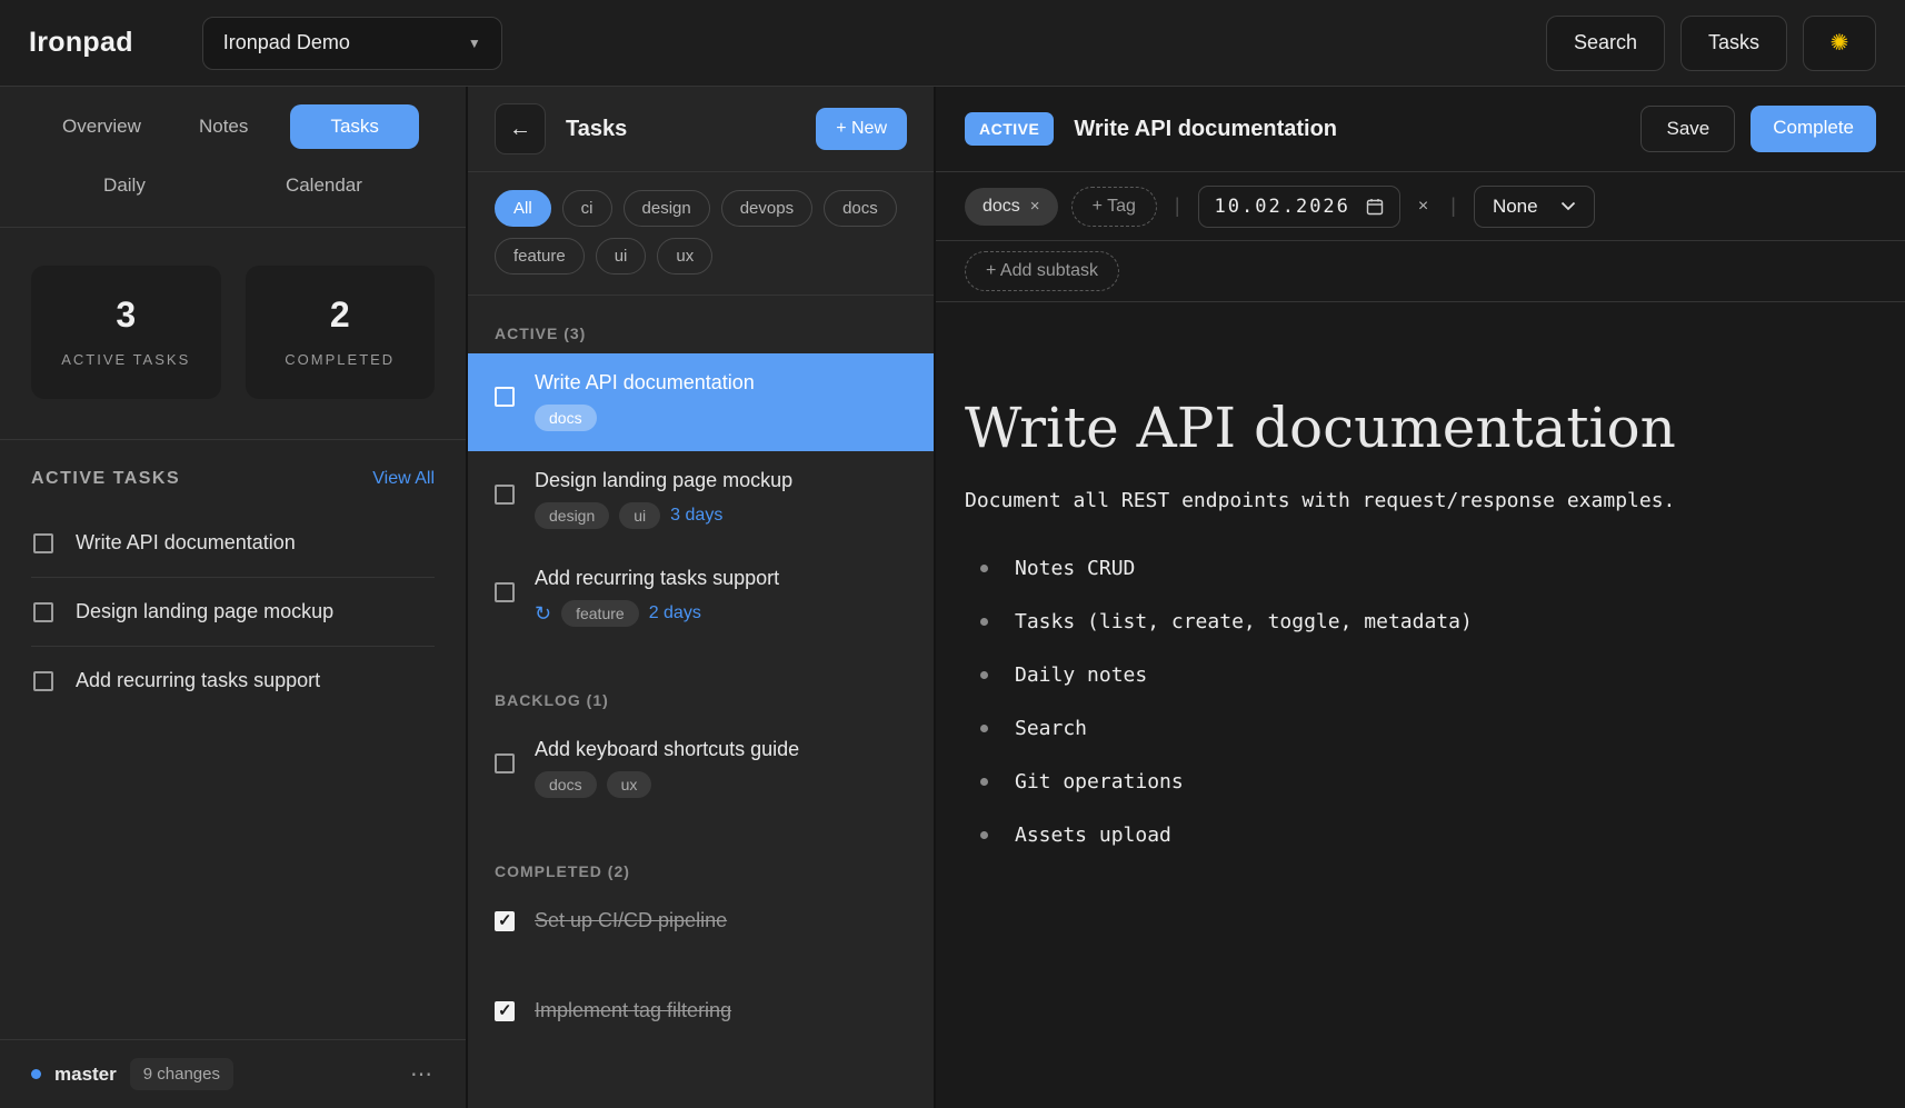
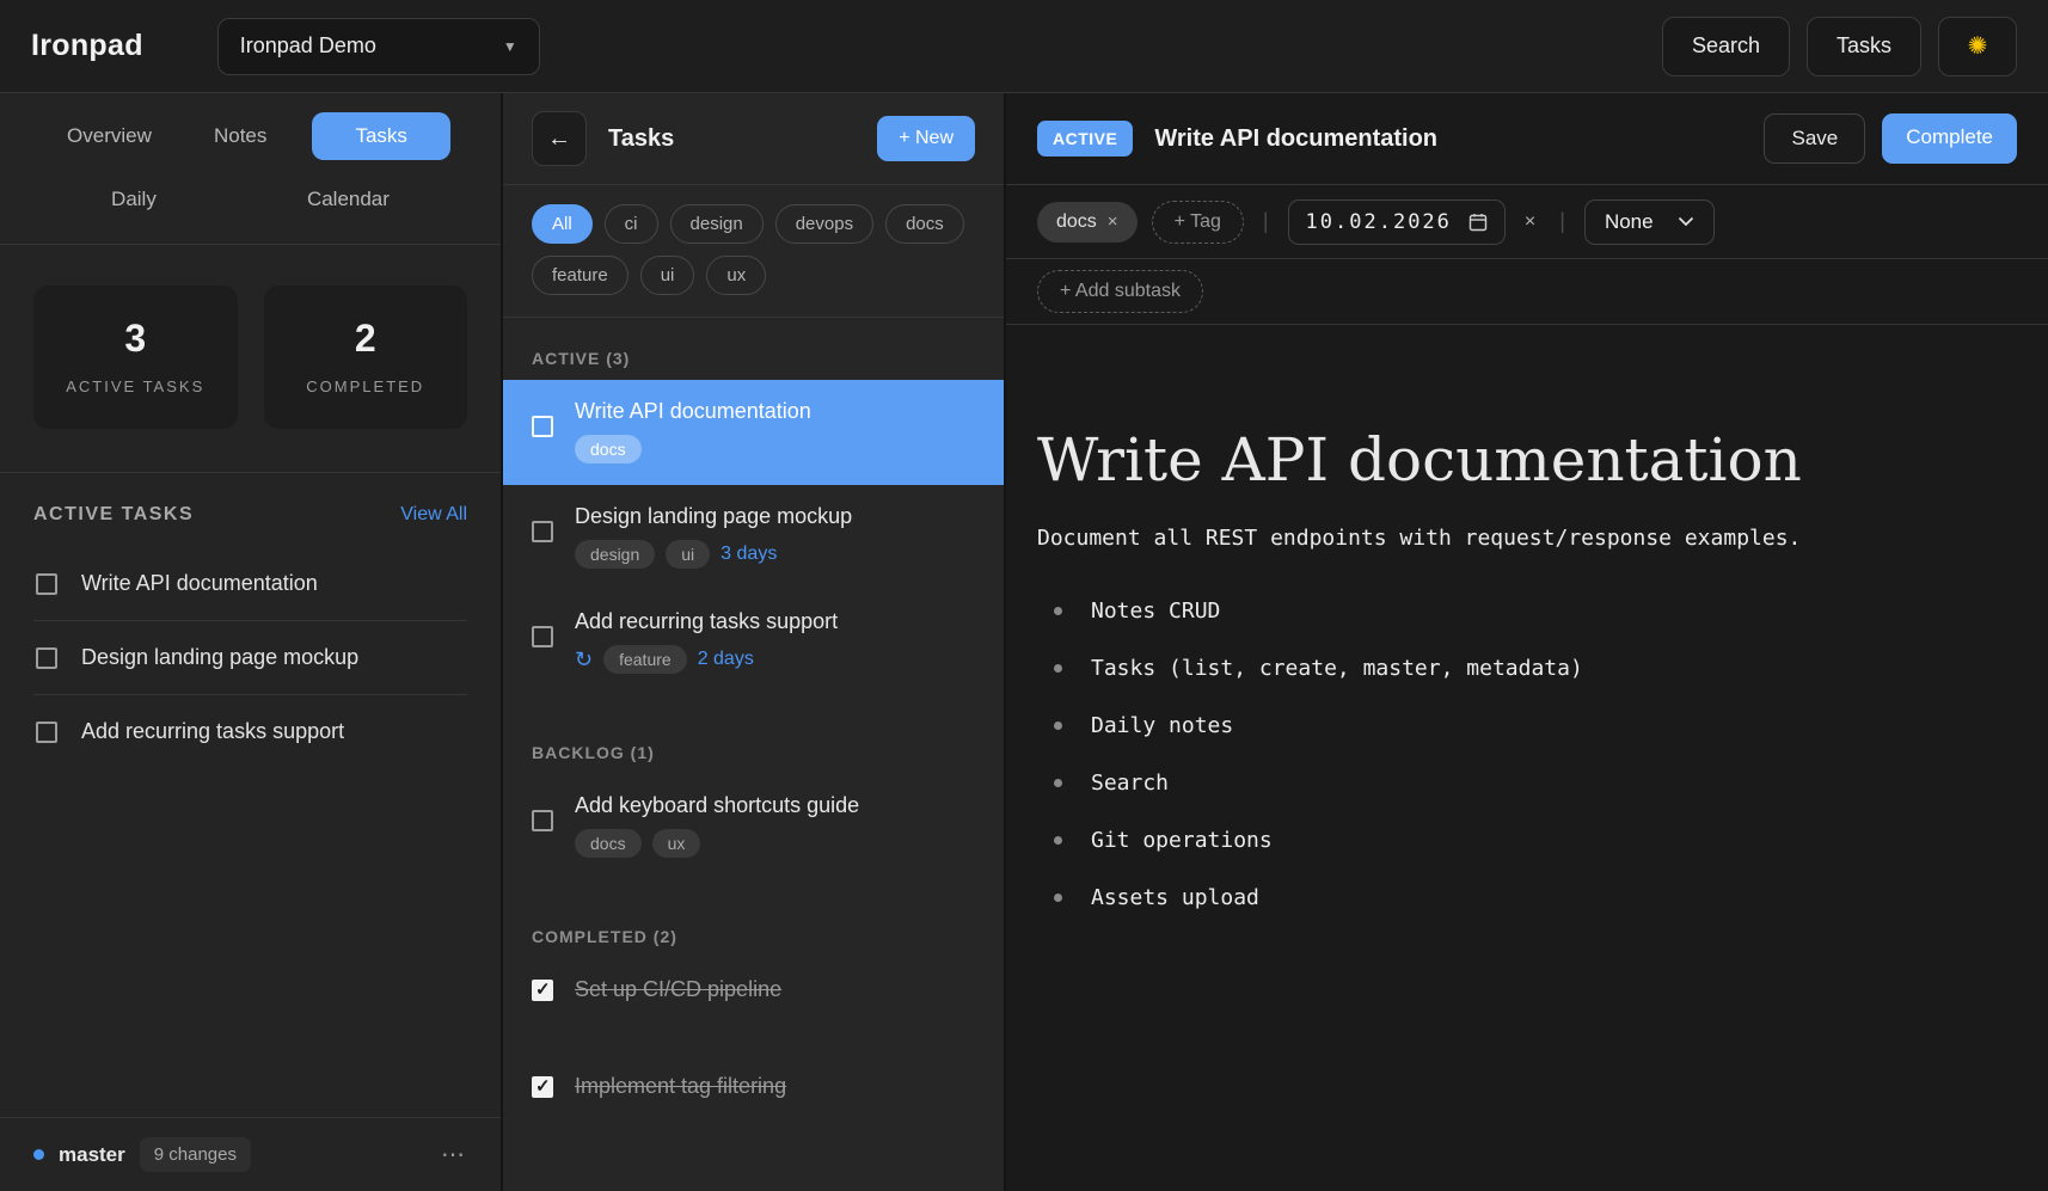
  Ironpad
  Ironpad Demo
  ▼
  Search
  Tasks
  ✺
  Overview
  Notes
  Tasks
  Daily
  Calendar
  3
  ACTIVE TASKS
  2
  COMPLETED
  ACTIVE TASKS
  View All
  Write API documentation
  Design landing page mockup
  Add recurring tasks support
  master
  9 changes
  ⋯
  ←
  Tasks
  + New
  All
  ci
  design
  devops
  docs
  feature
  ui
  ux
  ACTIVE (3)
  Write API documentation
  docs
  Design landing page mockup
  design
  ui
  3 days
  Add recurring tasks support
  ↻
  feature
  2 days
  BACKLOG (1)
  Add keyboard shortcuts guide
  docs
  ux
  COMPLETED (2)
  Set up CI/CD pipeline
  Implement tag filtering
  ACTIVE
  Write API documentation
  Save
  Complete
  docs
  ×
  + Tag
  |
  10.02.2026
  ×
  |
  None
  + Add subtask
  Write API documentation
  Document all REST endpoints with request/response examples.
  Notes CRUD
- Tasks (list, create, toggle, metadata)
+ Tasks (list, create, master, metadata)
  Daily notes
  Search
  Git operations
  Assets upload
